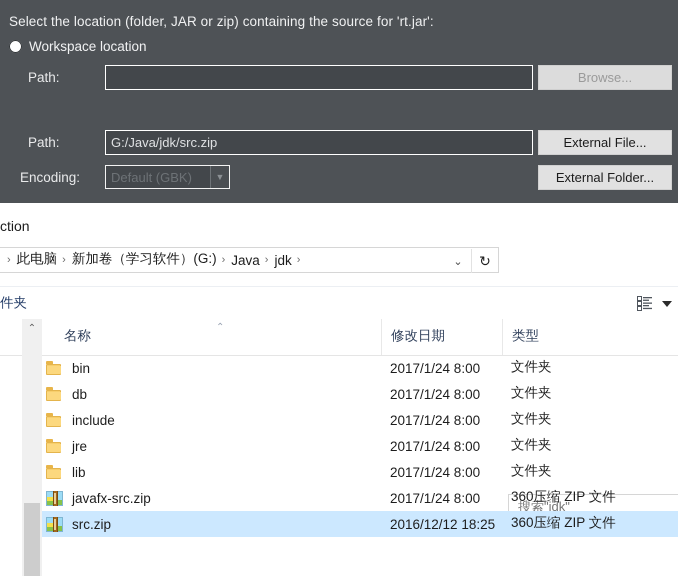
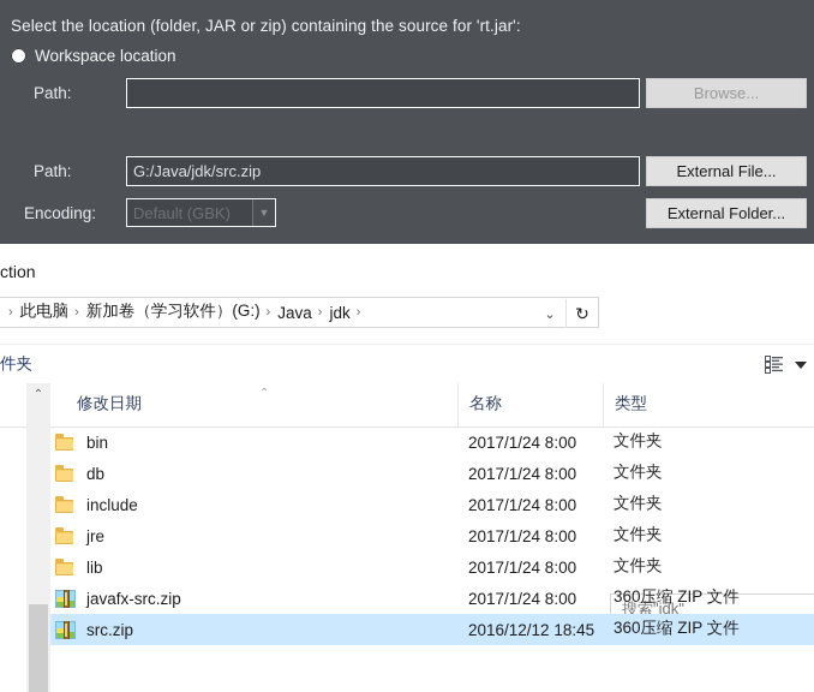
  Select the location (folder, JAR or zip) containing the source for 'rt.jar':
  Workspace location
  Path:
  Browse...
  Path:
  G:/Java/jdk/src.zip
  External File...
  Encoding:
  Default (GBK)
  ▼
  External Folder...
  ction
  ›
  此电脑
  ›
  新加卷（学习软件）(G:)
  ›
  Java
  ›
  jdk
  ›
  ⌄
  ↻
  搜索"jdk"
  件夹
  ⌃
- 名称
+ 修改日期
  ⌃
- 修改日期
+ 名称
  类型
  bin
  2017/1/24 8:00
  文件夹
  db
  2017/1/24 8:00
  文件夹
  include
  2017/1/24 8:00
  文件夹
  jre
  2017/1/24 8:00
  文件夹
  lib
  2017/1/24 8:00
  文件夹
  javafx-src.zip
  2017/1/24 8:00
  360压缩 ZIP 文件
  src.zip
- 2016/12/12 18:25
+ 2016/12/12 18:45
  360压缩 ZIP 文件
